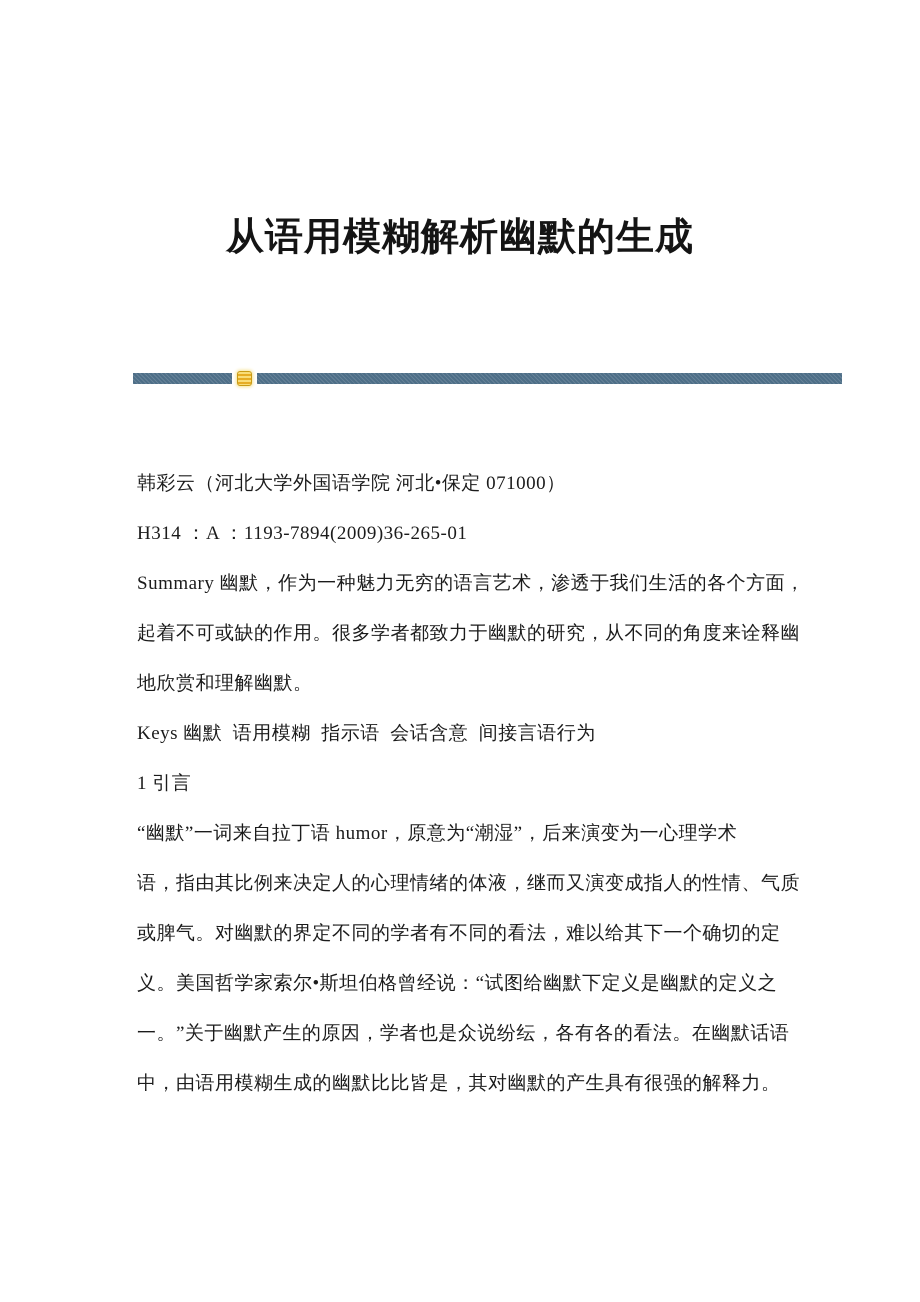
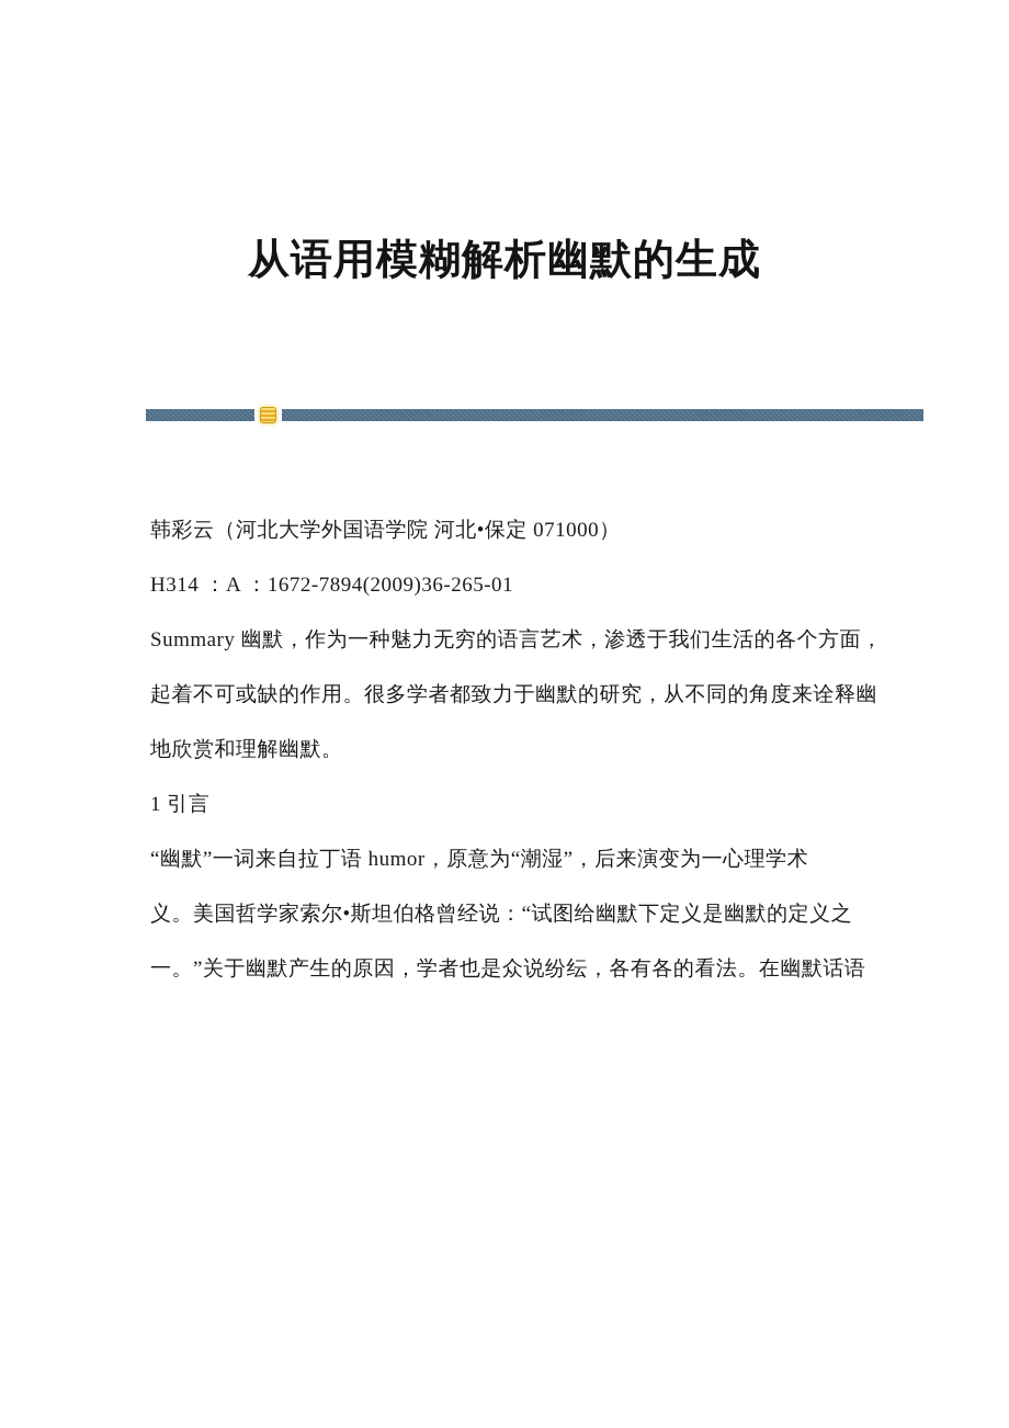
  从语用模糊解析幽默的生成
  韩彩云（河北大学外国语学院 河北•保定 071000）
- H314 ：A ：1193-7894(2009)36-265-01
+ H314 ：A ：1672-7894(2009)36-265-01
  Summary 幽默，作为一种魅力无穷的语言艺术，渗透于我们生活的各个方面，
  起着不可或缺的作用。很多学者都致力于幽默的研究，从不同的角度来诠释幽
  地欣赏和理解幽默。
- Keys 幽默 语用模糊 指示语 会话含意 间接言语行为
  1 引言
  “幽默”一词来自拉丁语 humor，原意为“潮湿”，后来演变为一心理学术
- 语，指由其比例来决定人的心理情绪的体液，继而又演变成指人的性情、气质
- 或脾气。对幽默的界定不同的学者有不同的看法，难以给其下一个确切的定
  义。美国哲学家索尔•斯坦伯格曾经说：“试图给幽默下定义是幽默的定义之
  一。”关于幽默产生的原因，学者也是众说纷纭，各有各的看法。在幽默话语
- 中，由语用模糊生成的幽默比比皆是，其对幽默的产生具有很强的解释力。
